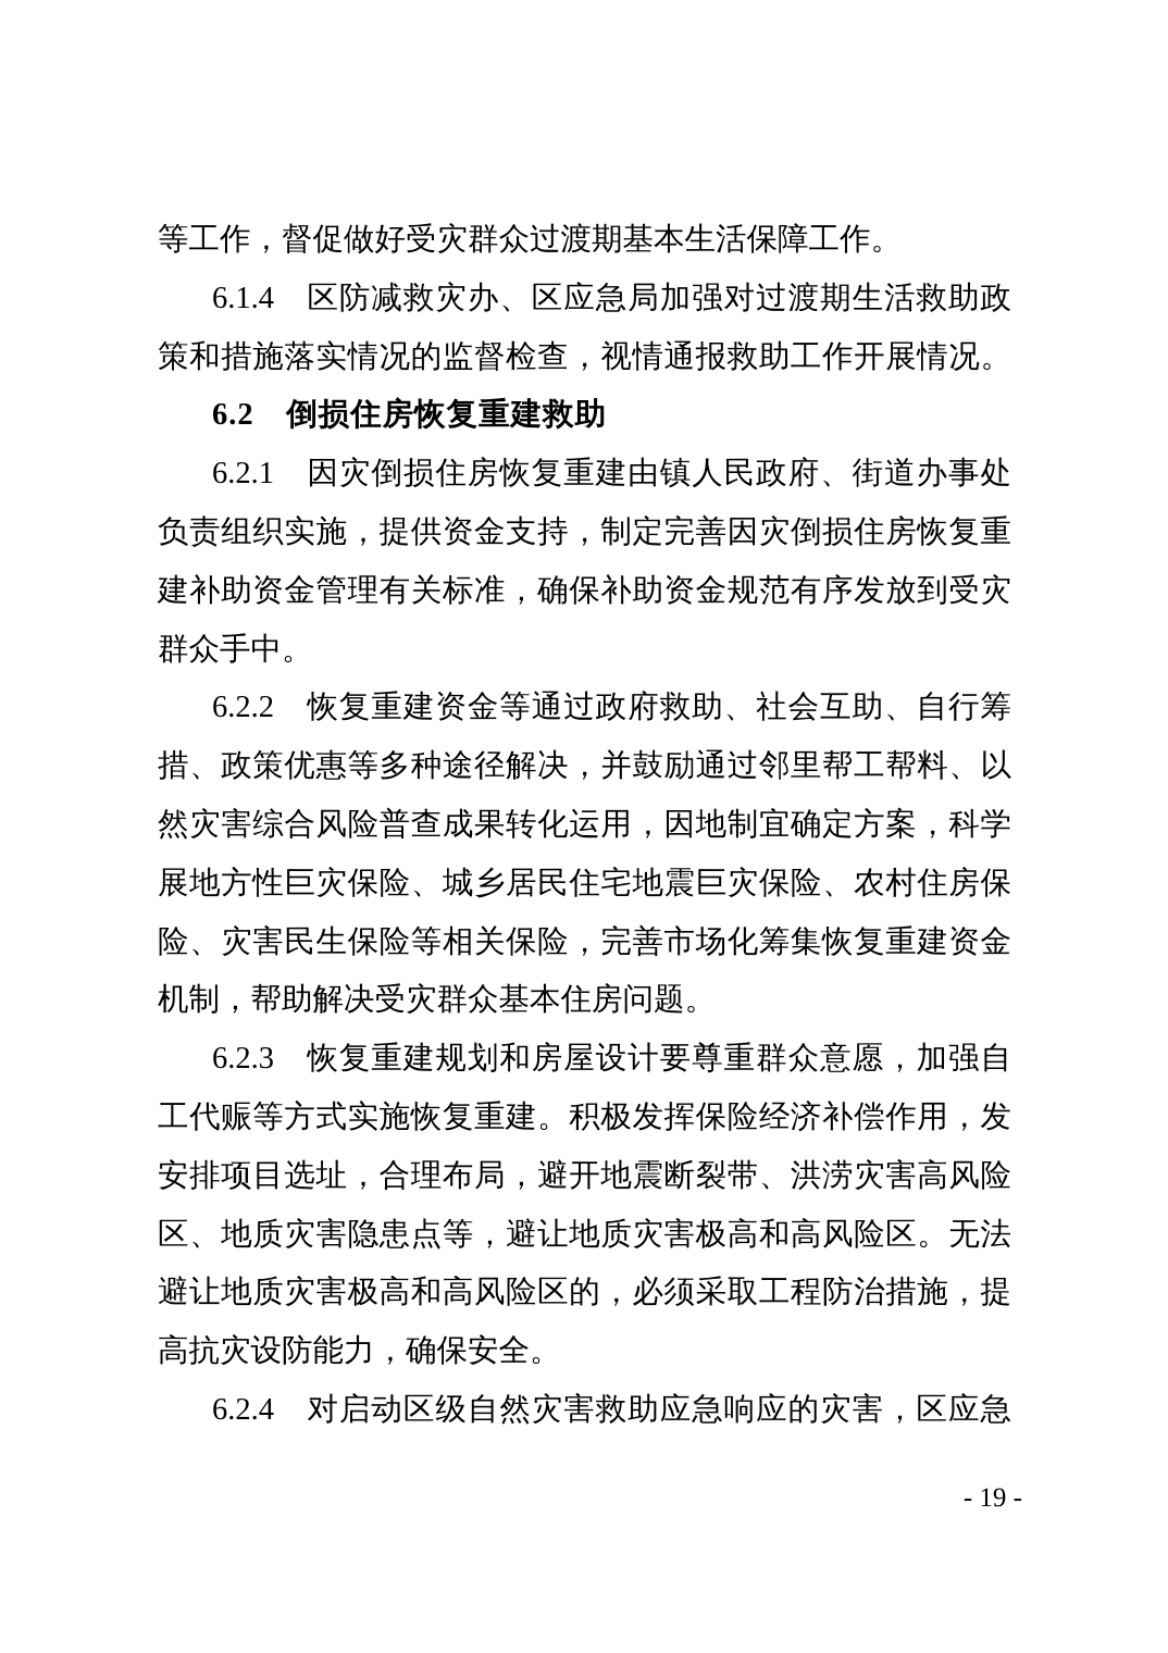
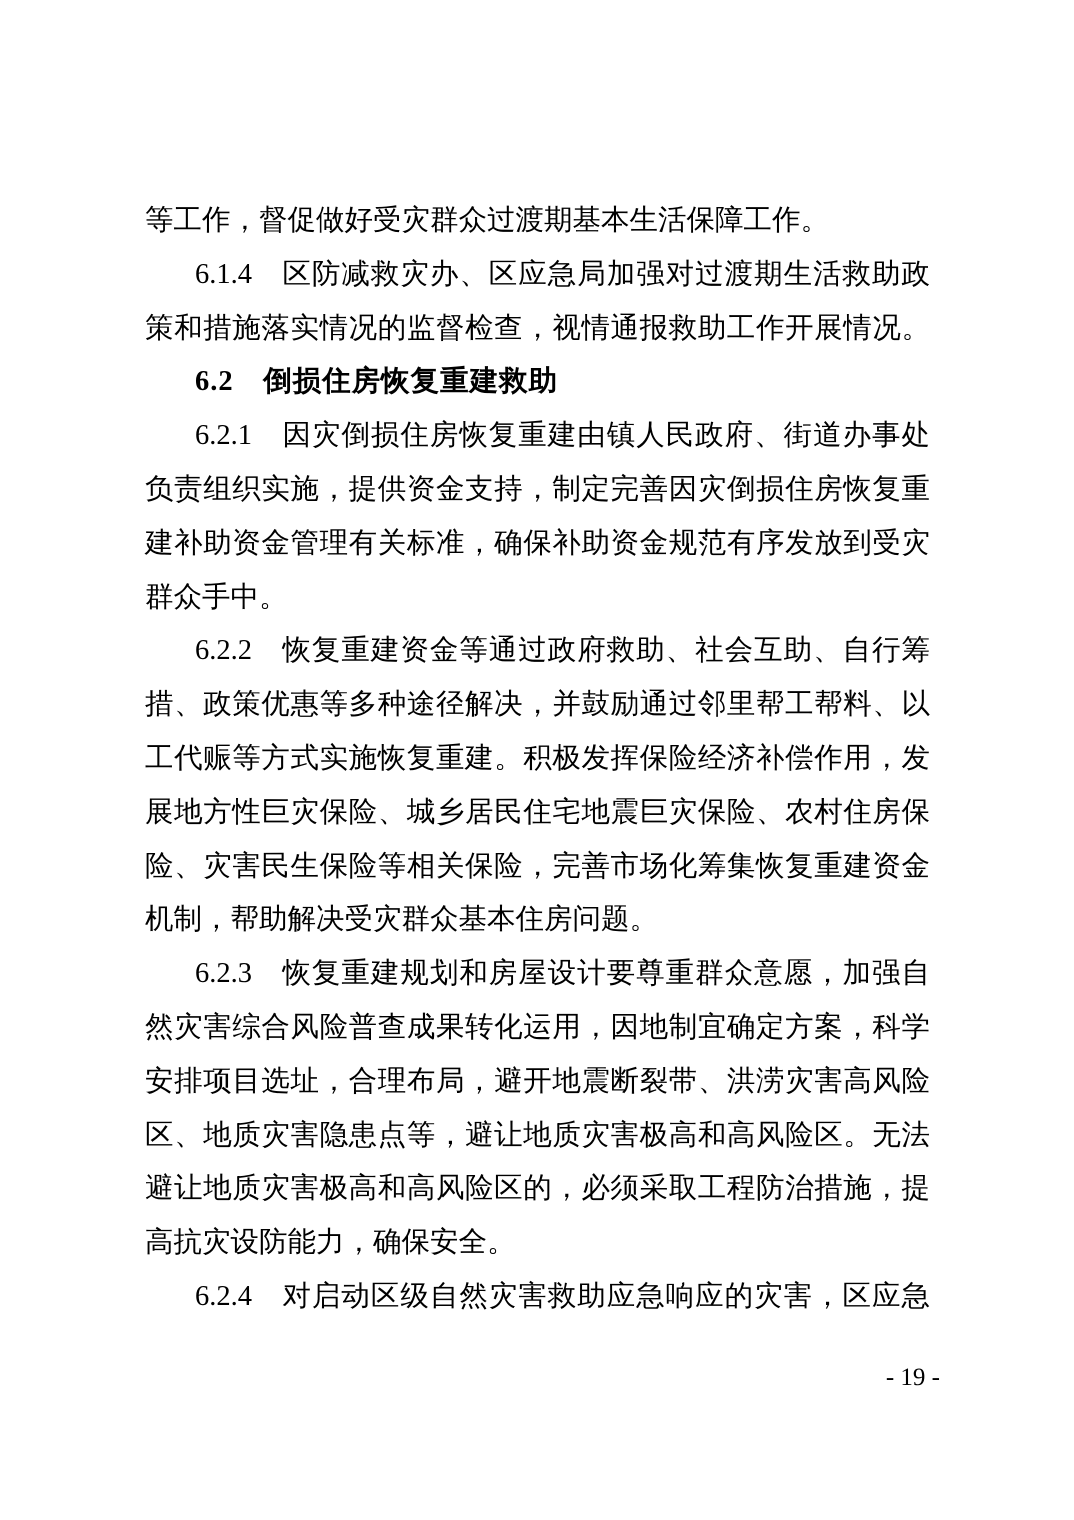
  等工作，督促做好受灾群众过渡期基本生活保障工作。
  6.1.4 区防减救灾办、区应急局加强对过渡期生活救助政
  策和措施落实情况的监督检查，视情通报救助工作开展情况。
  6.2 倒损住房恢复重建救助
  6.2.1 因灾倒损住房恢复重建由镇人民政府、街道办事处
  负责组织实施，提供资金支持，制定完善因灾倒损住房恢复重
  建补助资金管理有关标准，确保补助资金规范有序发放到受灾
  群众手中。
  6.2.2 恢复重建资金等通过政府救助、社会互助、自行筹
  措、政策优惠等多种途径解决，并鼓励通过邻里帮工帮料、以
- 然灾害综合风险普查成果转化运用，因地制宜确定方案，科学
+ 工代赈等方式实施恢复重建。积极发挥保险经济补偿作用，发
  展地方性巨灾保险、城乡居民住宅地震巨灾保险、农村住房保
  险、灾害民生保险等相关保险，完善市场化筹集恢复重建资金
  机制，帮助解决受灾群众基本住房问题。
  6.2.3 恢复重建规划和房屋设计要尊重群众意愿，加强自
- 工代赈等方式实施恢复重建。积极发挥保险经济补偿作用，发
+ 然灾害综合风险普查成果转化运用，因地制宜确定方案，科学
  安排项目选址，合理布局，避开地震断裂带、洪涝灾害高风险
  区、地质灾害隐患点等，避让地质灾害极高和高风险区。无法
  避让地质灾害极高和高风险区的，必须采取工程防治措施，提
  高抗灾设防能力，确保安全。
  6.2.4 对启动区级自然灾害救助应急响应的灾害，区应急
  - 19 -
